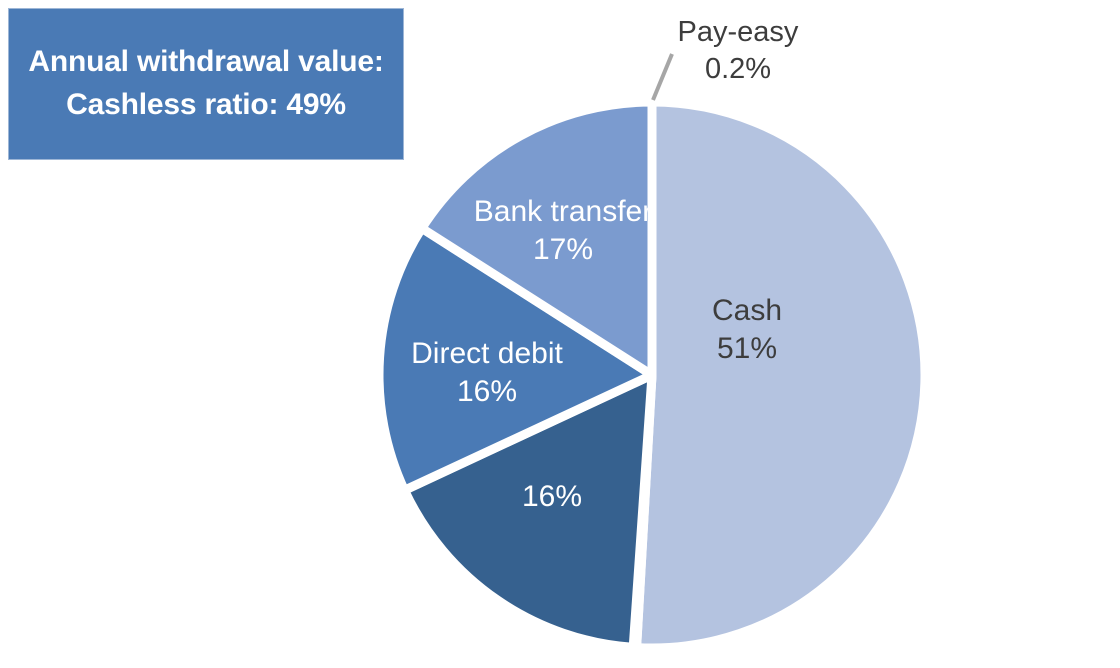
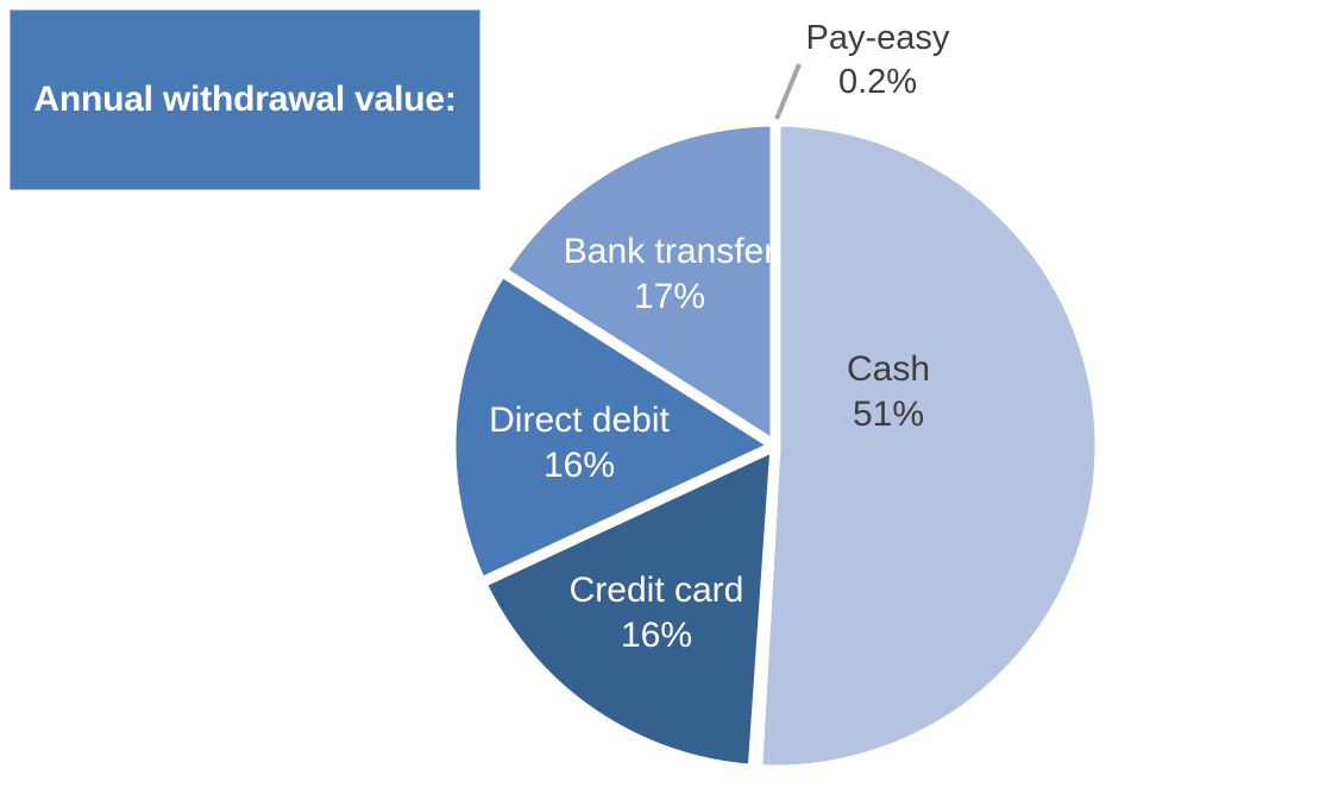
  Annual withdrawal value:
- Cashless ratio: 49%
  Pay-easy
  0.2%
  Bank transfer
  17%
  Direct debit
  16%
+ Credit card
  16%
  Cash
  51%
